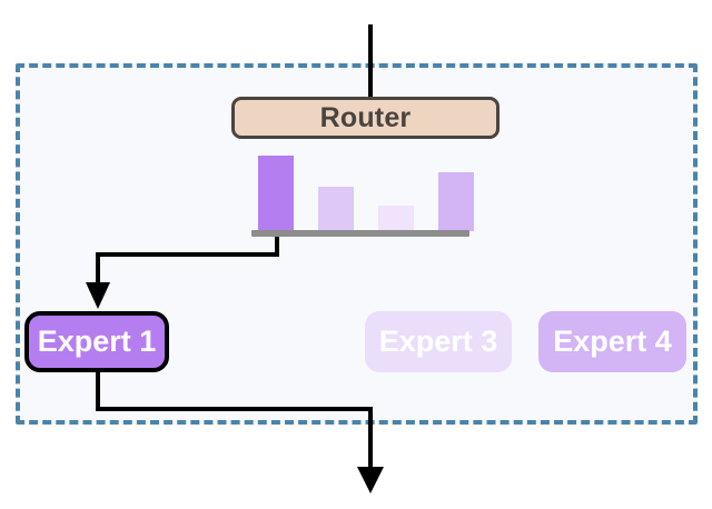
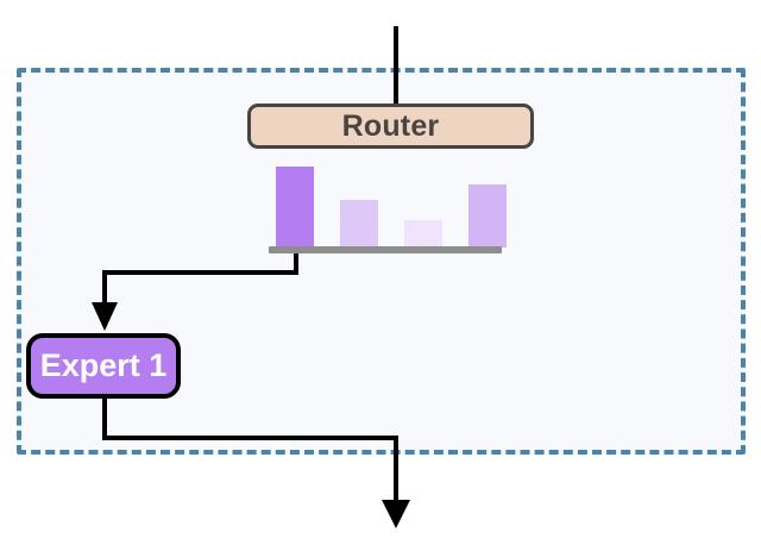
  Router
  Expert 1
- Expert 3
- Expert 4
